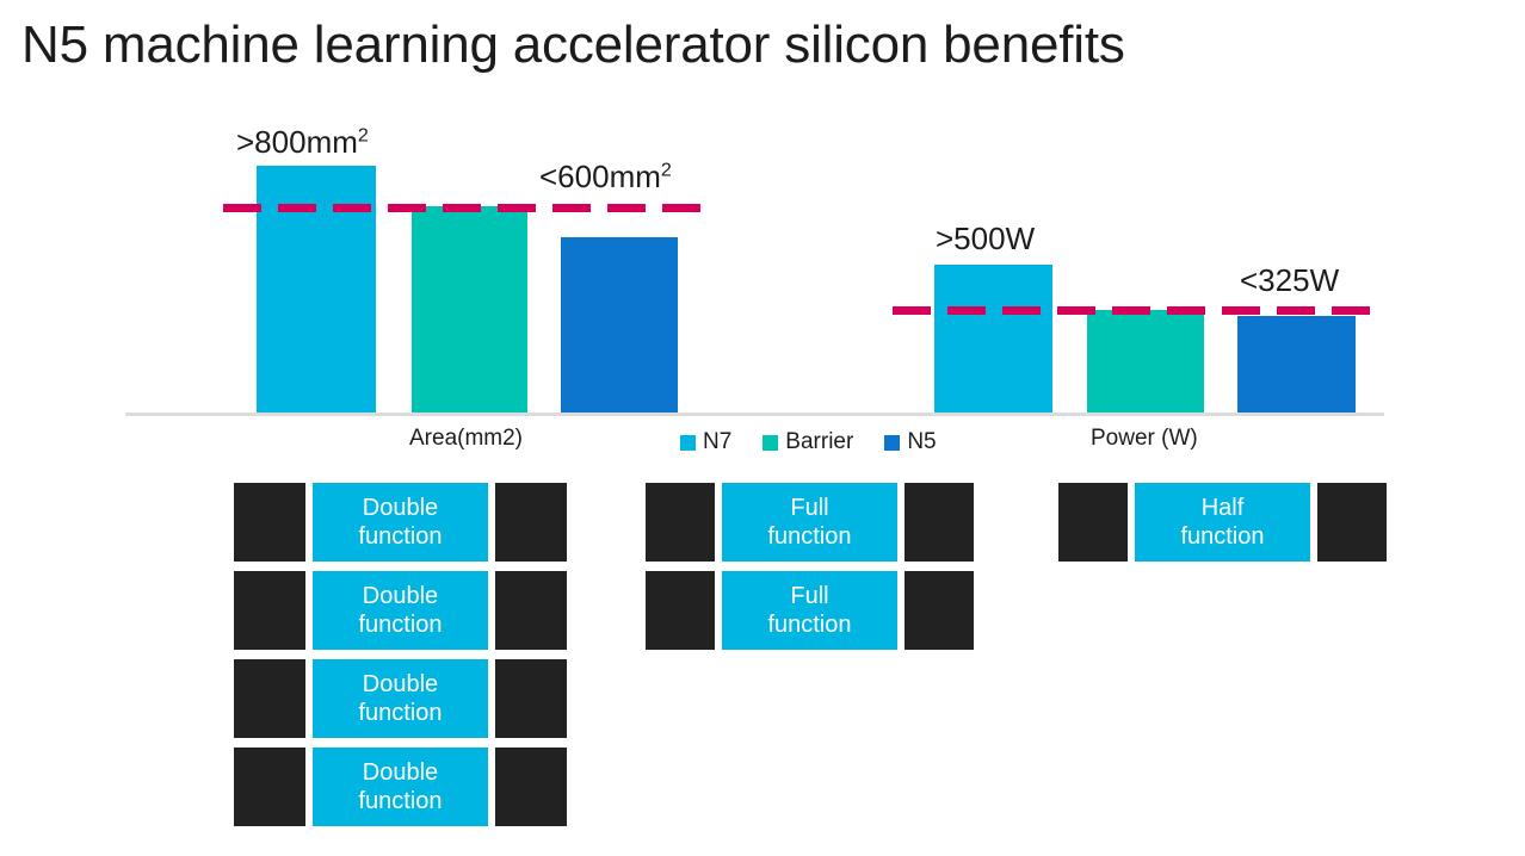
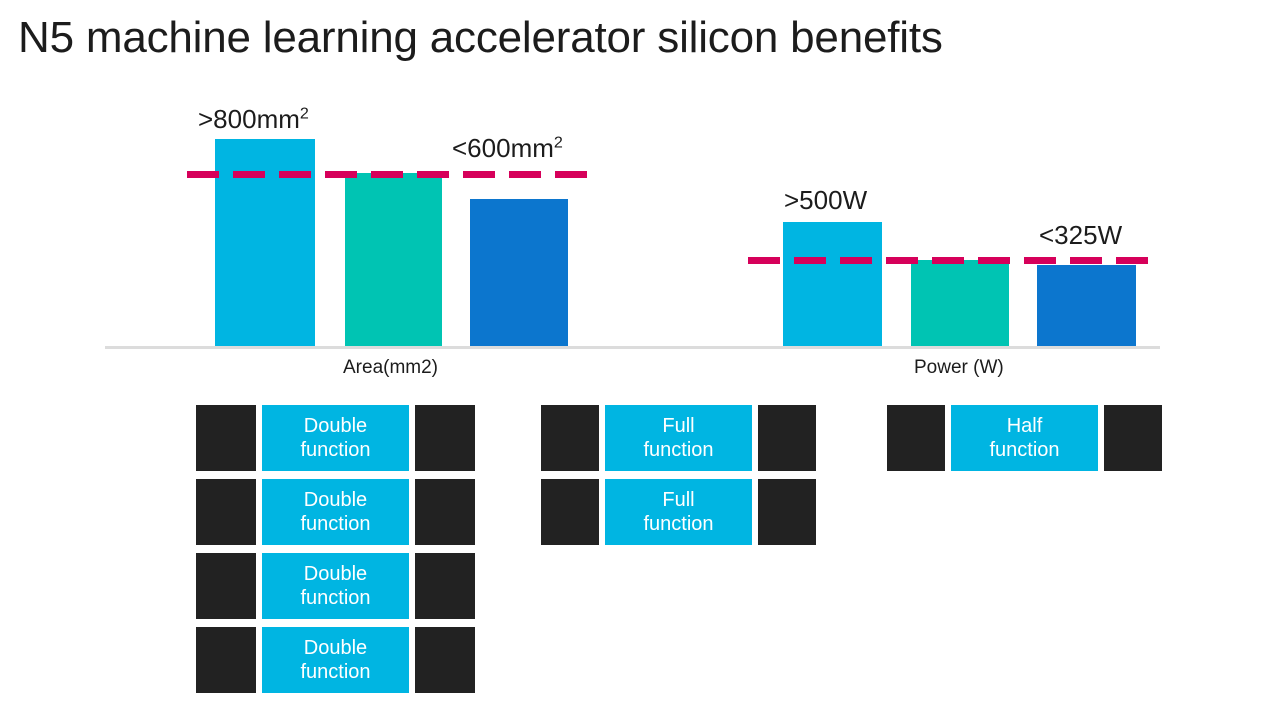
  N5 machine learning accelerator silicon benefits
  >800mm2
  <600mm2
  >500W
  <325W
  Area(mm2)
  Power (W)
- N7
- Barrier
- N5
  Double
  function
  Double
  function
  Double
  function
  Double
  function
  Full
  function
  Full
  function
  Half
  function
